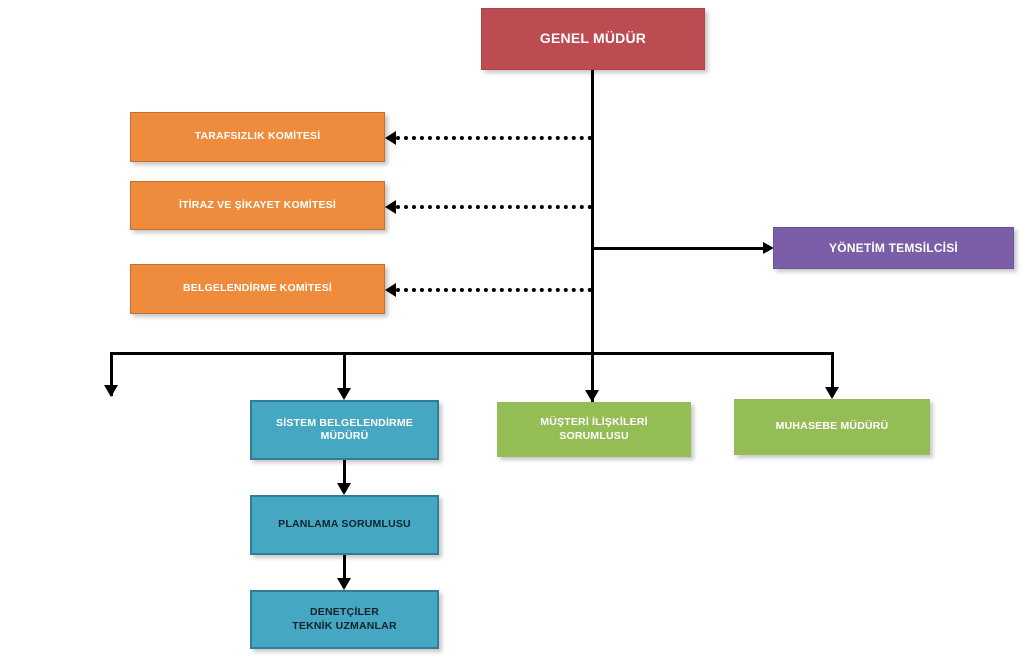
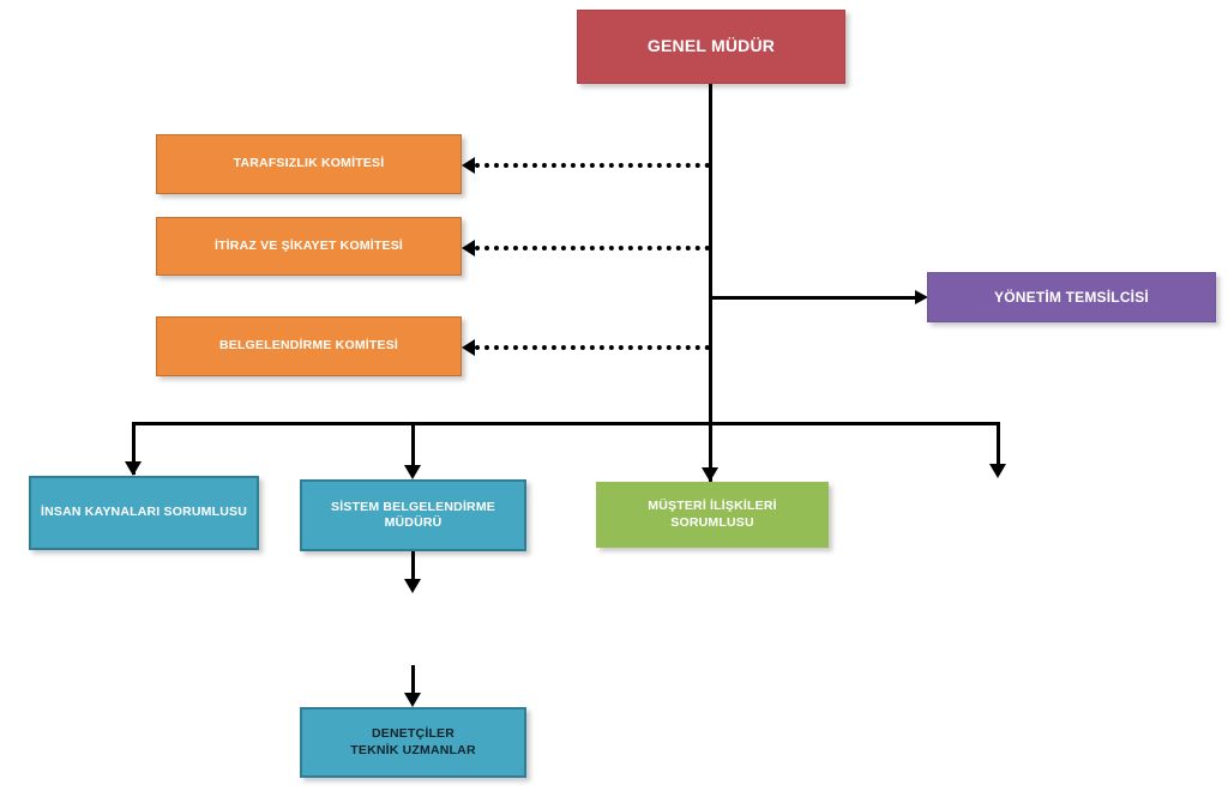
  GENEL MÜDÜR
  TARAFSIZLIK KOMİTESİ
  İTİRAZ VE ŞİKAYET KOMİTESİ
  BELGELENDİRME KOMİTESİ
  YÖNETİM TEMSİLCİSİ
+ İNSAN KAYNALARI SORUMLUSU
  SİSTEM BELGELENDİRME MÜDÜRÜ
  MÜŞTERİ İLİŞKİLERİ SORUMLUSU
- MUHASEBE MÜDÜRÜ
- PLANLAMA SORUMLUSU
  DENETÇİLER
  TEKNİK UZMANLAR
